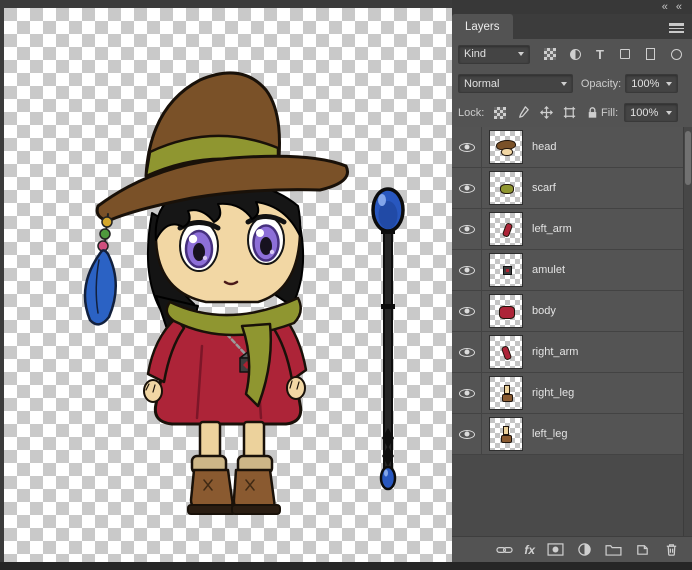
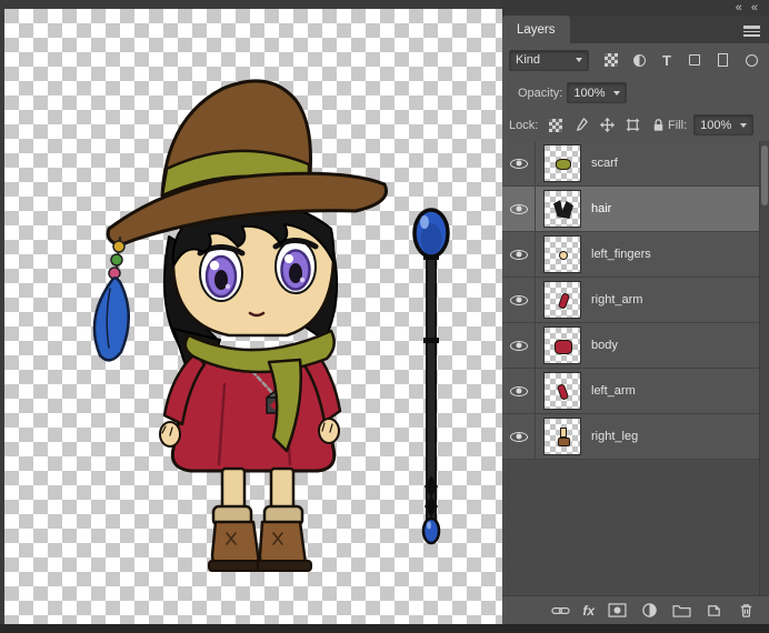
  «
  «
  Layers
  Kind
  T
- Normal
  Opacity:
  100%
  Lock:
  Fill:
  100%
- head
  scarf
+ hair
+ left_fingers
- left_arm
+ right_arm
- amulet
  body
- right_arm
+ left_arm
  right_leg
- left_leg
  fx
